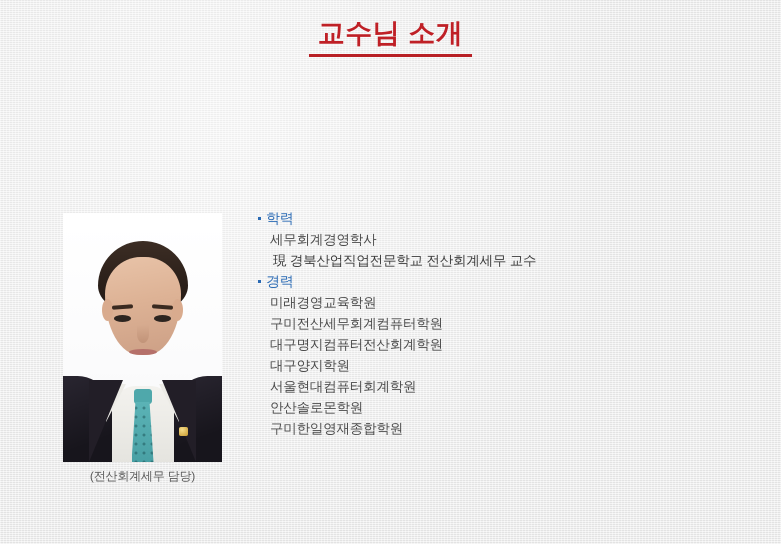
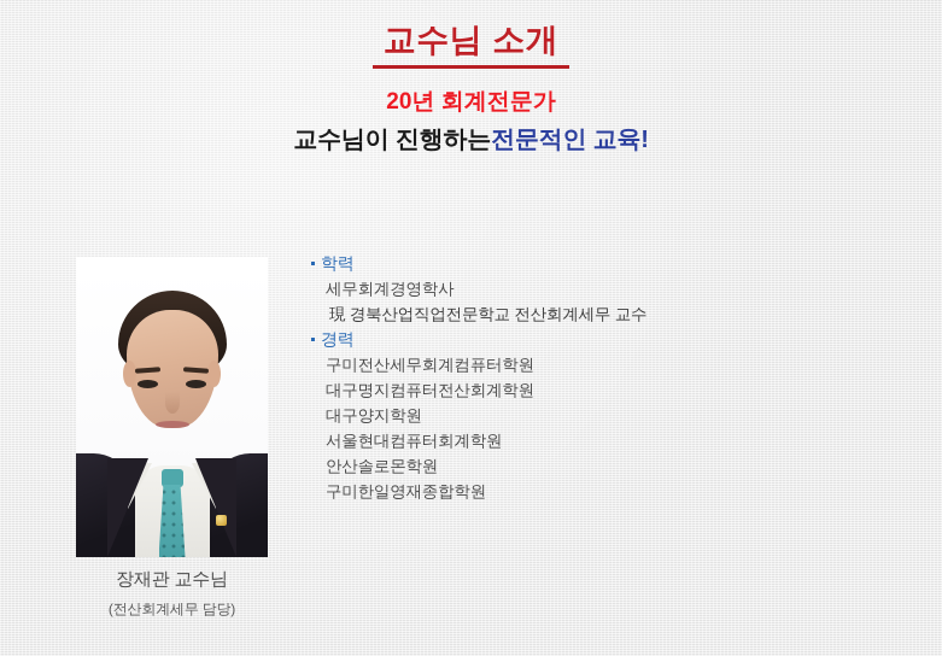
  교수님 소개
+ 20년 회계전문가
+ 교수님이 진행하는전문적인 교육!
+ 장재관 교수님
  (전산회계세무 담당)
  학력
  세무회계경영학사
  現 경북산업직업전문학교 전산회계세무 교수
  경력
- 미래경영교육학원
  구미전산세무회계컴퓨터학원
  대구명지컴퓨터전산회계학원
  대구양지학원
  서울현대컴퓨터회계학원
  안산솔로몬학원
  구미한일영재종합학원
